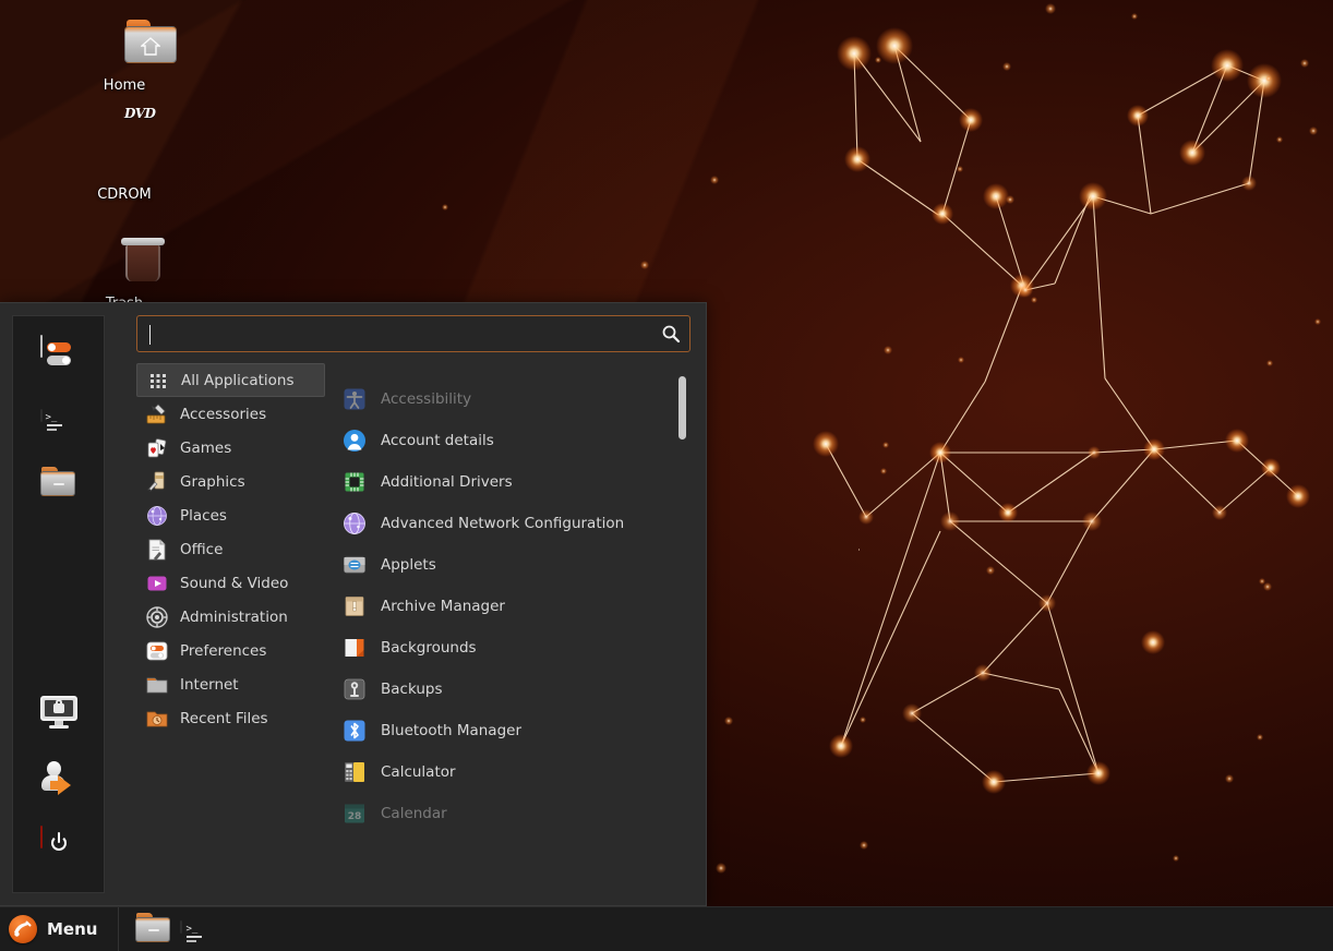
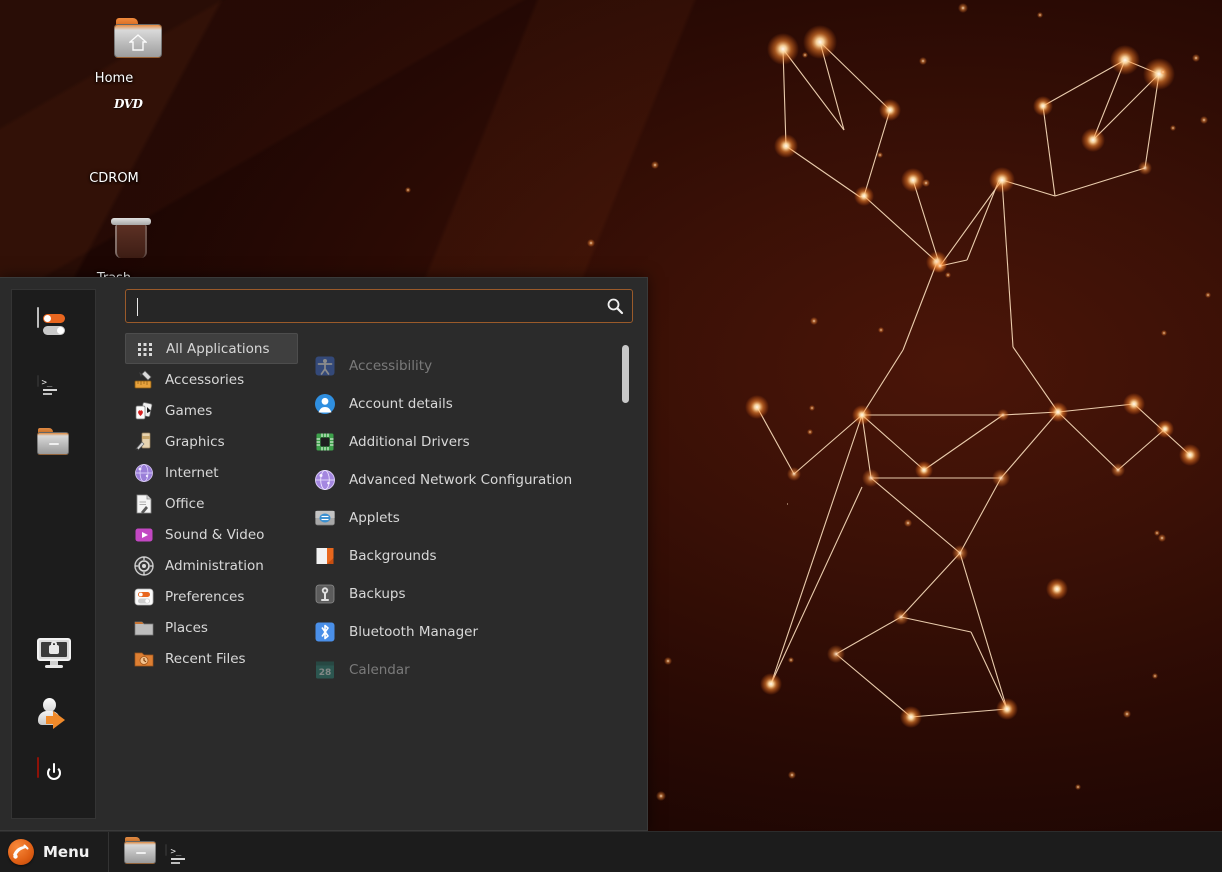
  Home
  DVD
  CDROM
  >_
  All Applications
  Accessories
  Games
  Graphics
- Places
+ Internet
  Office
  Sound & Video
  Administration
  Preferences
- Internet
+ Places
  Recent Files
  Accessibility
  Account details
  Additional Drivers
  Advanced Network Configuration
  Applets
- Archive Manager
  Backgrounds
  Backups
  Bluetooth Manager
- Calculator
  28
  Calendar
  Menu
  >_
